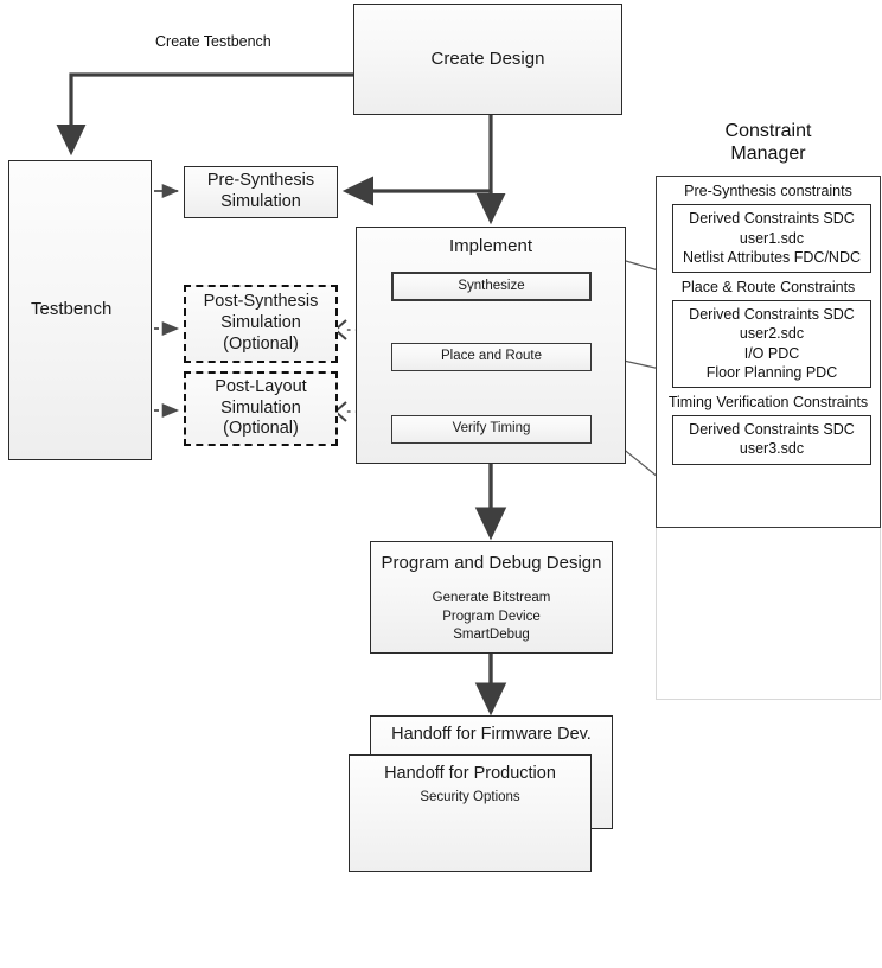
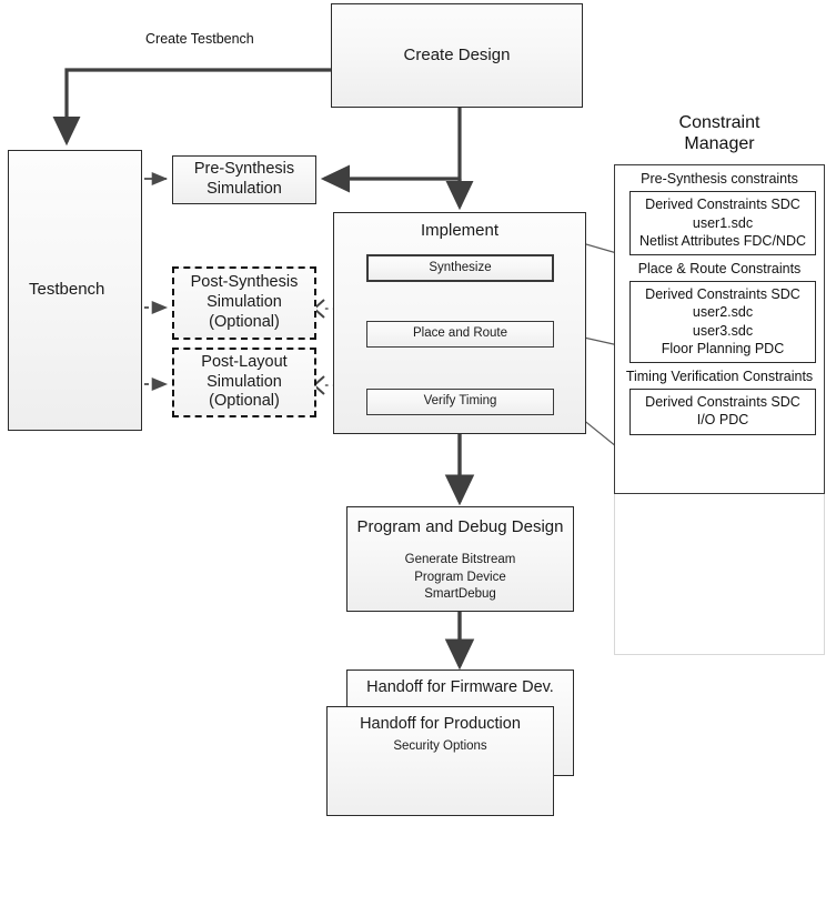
  Create Testbench
  Create Design
  Testbench
  Pre-Synthesis
  Simulation
  Post-Synthesis
  Simulation
  (Optional)
  Post-Layout
  Simulation
  (Optional)
  Implement
  Synthesize
  Place and Route
  Verify Timing
  Program and Debug Design
  Generate Bitstream
  Program Device
  SmartDebug
  Handoff for Firmware Dev.
  Handoff for Production
  Security Options
  Constraint
  Manager
  Pre-Synthesis constraints
  Derived Constraints SDC
  user1.sdc
  Netlist Attributes FDC/NDC
  Place & Route Constraints
  Derived Constraints SDC
  user2.sdc
- I/O PDC
+ user3.sdc
  Floor Planning PDC
  Timing Verification Constraints
  Derived Constraints SDC
- user3.sdc
+ I/O PDC
